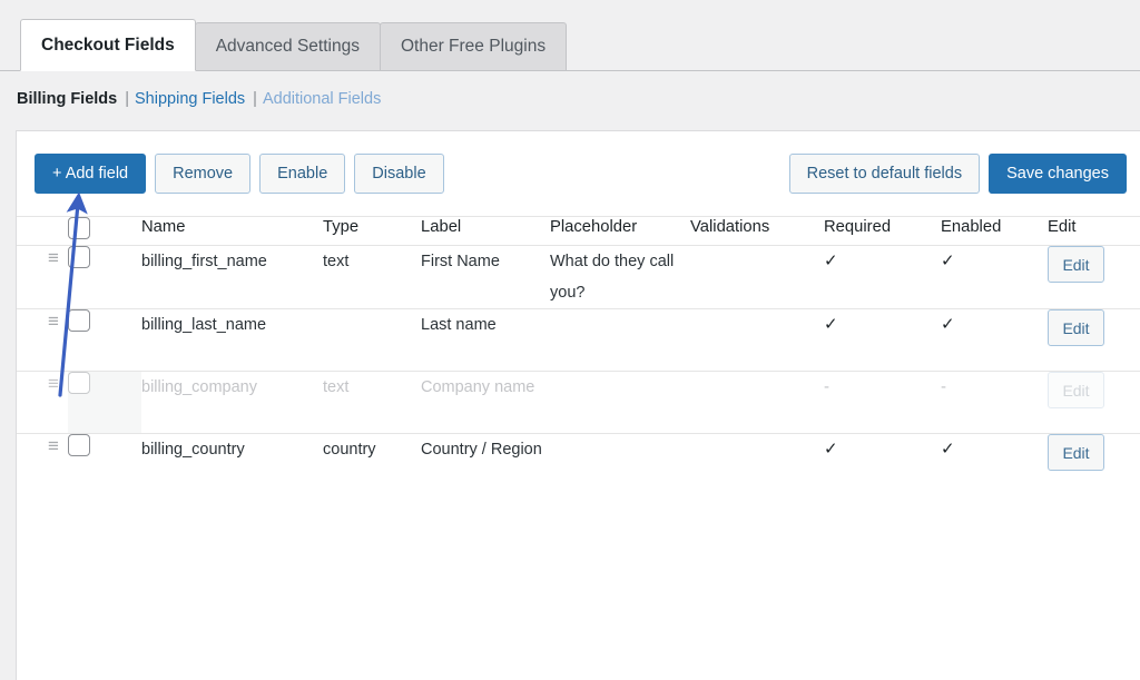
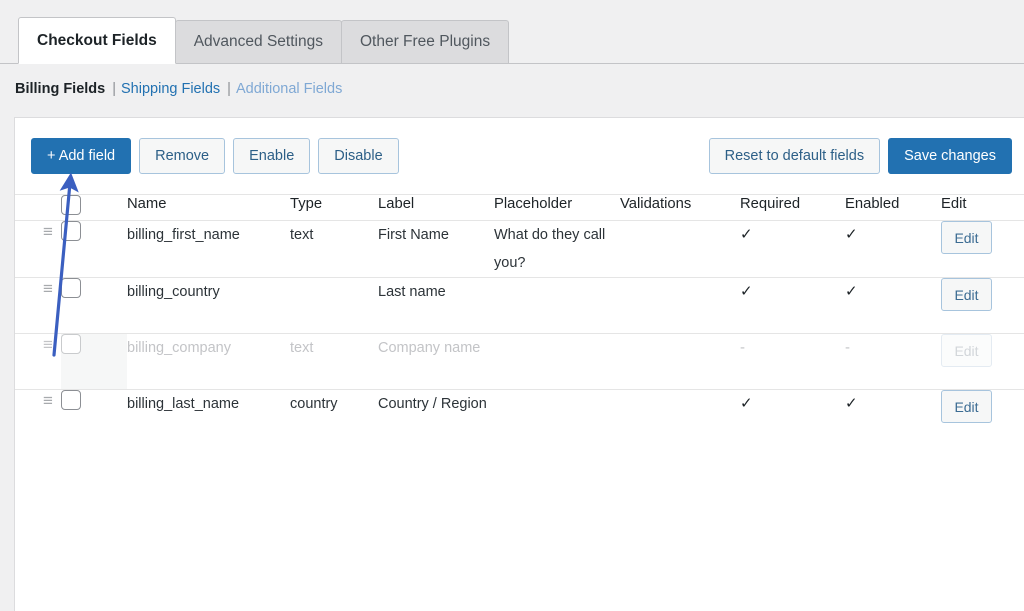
  Checkout Fields
  Advanced Settings
  Other Free Plugins
  Billing Fields
  |
  Shipping Fields
  |
  Additional Fields
  + Add field
  Remove
  Enable
  Disable
  Reset to default fields
  Save changes
  		Name	Type	Label	Placeholder	Validations	Required	Enabled	Edit
  ≡		billing_first_name	text	First Name	What do they call you?		✓	✓	Edit
- ≡		billing_last_name		Last name			✓	✓	Edit
+ ≡		billing_country		Last name			✓	✓	Edit
  ≡		billing_company	text	Company name			-	-	Edit
- ≡		billing_country	country	Country / Region			✓	✓	Edit
+ ≡		billing_last_name	country	Country / Region			✓	✓	Edit
